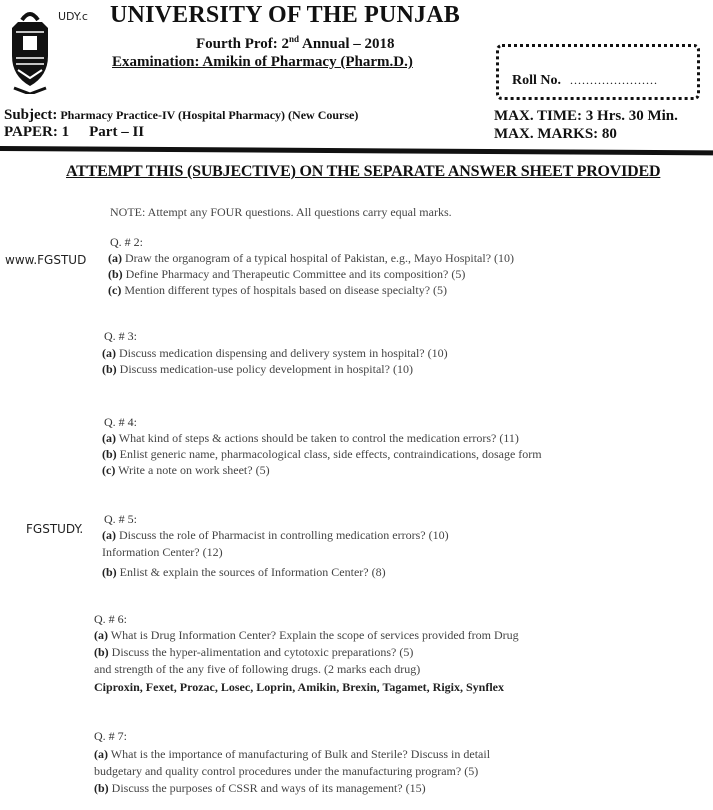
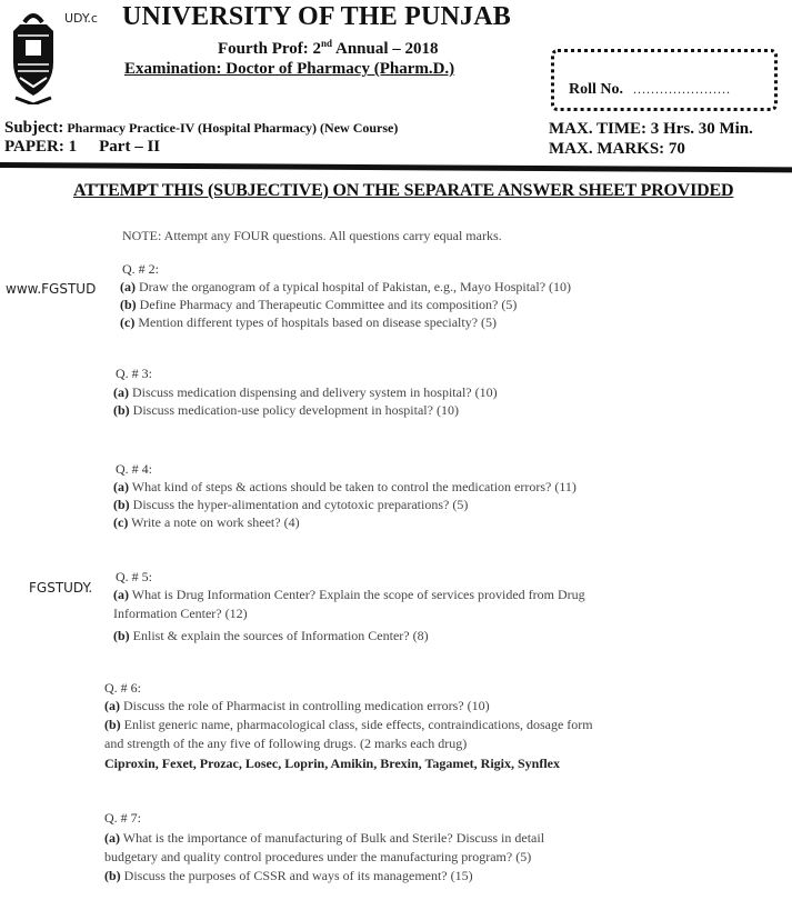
  UDY.c
  UNIVERSITY OF THE PUNJAB
  Fourth Prof: 2nd Annual – 2018
- Examination: Amikin of Pharmacy (Pharm.D.)
+ Examination: Doctor of Pharmacy (Pharm.D.)
  Roll No.
  ......................
  Subject: Pharmacy Practice-IV (Hospital Pharmacy) (New Course)
  PAPER: 1 Part – II
  MAX. TIME: 3 Hrs. 30 Min.
- MAX. MARKS: 80
+ MAX. MARKS: 70
  ATTEMPT THIS (SUBJECTIVE) ON THE SEPARATE ANSWER SHEET PROVIDED
  NOTE: Attempt any FOUR questions. All questions carry equal marks.
  www.FGSTUD
  FGSTUDY.
  Q. # 2:
  (a) Draw the organogram of a typical hospital of Pakistan, e.g., Mayo Hospital? (10)
  (b) Define Pharmacy and Therapeutic Committee and its composition? (5)
  (c) Mention different types of hospitals based on disease specialty? (5)
  Q. # 3:
  (a) Discuss medication dispensing and delivery system in hospital? (10)
  (b) Discuss medication-use policy development in hospital? (10)
  Q. # 4:
  (a) What kind of steps & actions should be taken to control the medication errors? (11)
- (b) Enlist generic name, pharmacological class, side effects, contraindications, dosage form
+ (b) Discuss the hyper-alimentation and cytotoxic preparations? (5)
- (c) Write a note on work sheet? (5)
+ (c) Write a note on work sheet? (4)
  Q. # 5:
- (a) Discuss the role of Pharmacist in controlling medication errors? (10)
+ (a) What is Drug Information Center? Explain the scope of services provided from Drug
  Information Center? (12)
  (b) Enlist & explain the sources of Information Center? (8)
  Q. # 6:
- (a) What is Drug Information Center? Explain the scope of services provided from Drug
+ (a) Discuss the role of Pharmacist in controlling medication errors? (10)
- (b) Discuss the hyper-alimentation and cytotoxic preparations? (5)
+ (b) Enlist generic name, pharmacological class, side effects, contraindications, dosage form
  and strength of the any five of following drugs. (2 marks each drug)
  Ciproxin, Fexet, Prozac, Losec, Loprin, Amikin, Brexin, Tagamet, Rigix, Synflex
  Q. # 7:
  (a) What is the importance of manufacturing of Bulk and Sterile? Discuss in detail
  budgetary and quality control procedures under the manufacturing program? (5)
  (b) Discuss the purposes of CSSR and ways of its management? (15)
